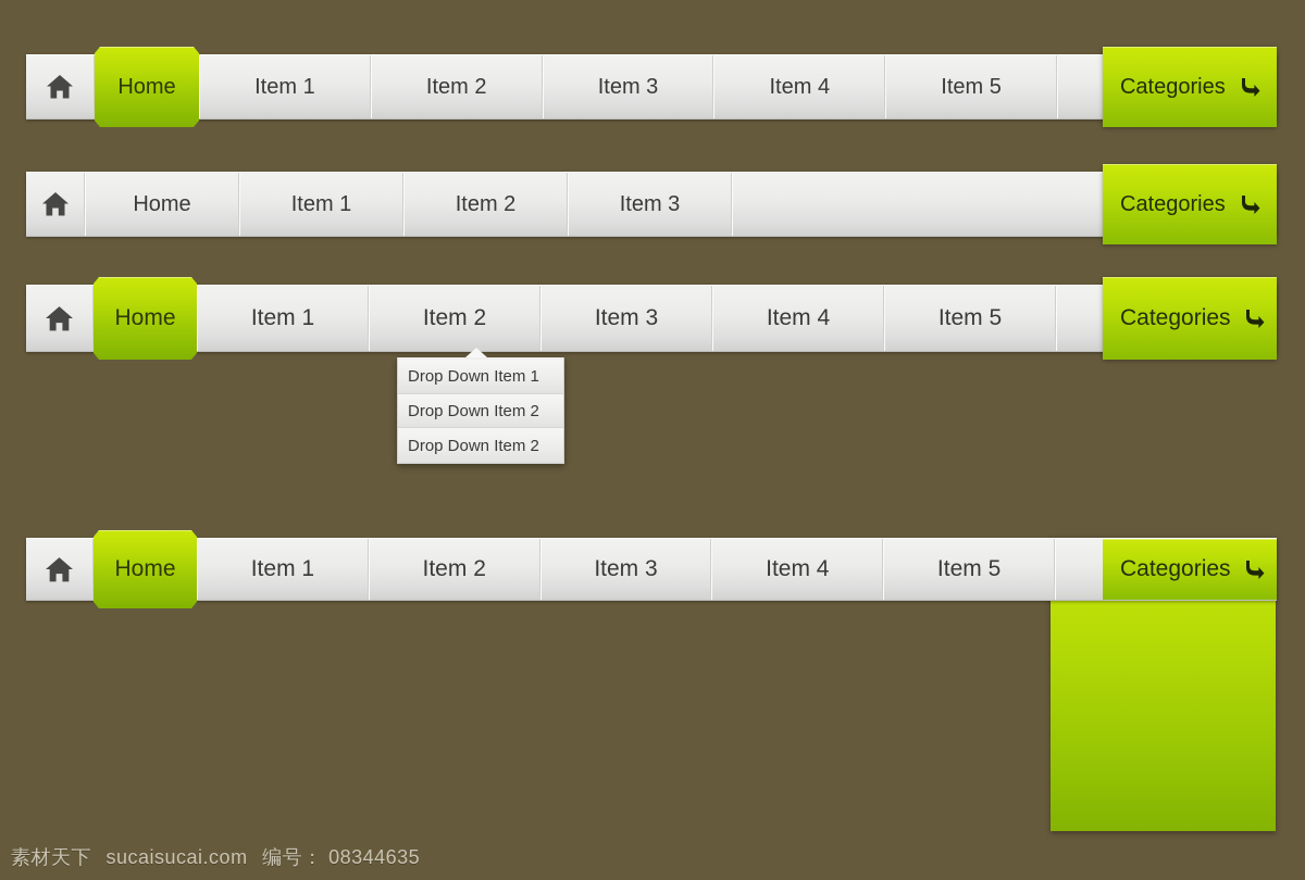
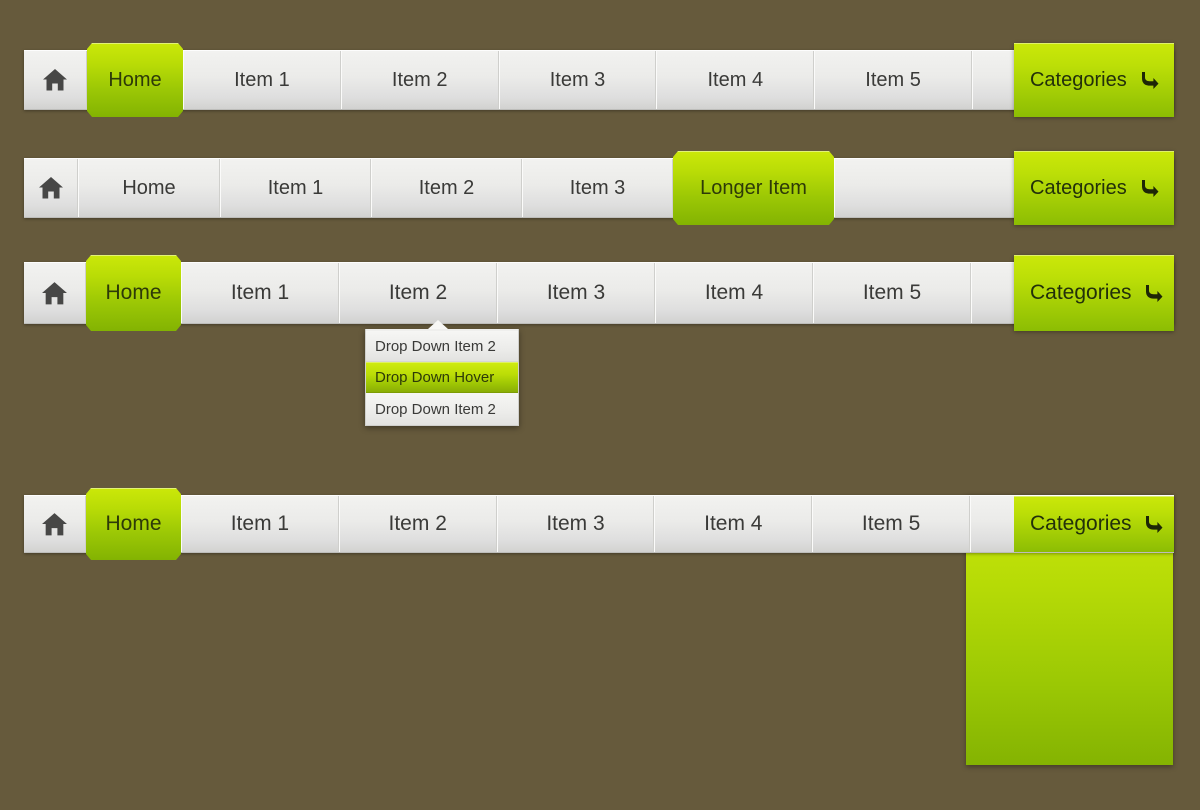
  Home
  Item 1
  Item 2
  Item 3
  Item 4
  Item 5
  Categories
  Home
  Item 1
  Item 2
  Item 3
+ Longer Item
  Categories
  Home
  Item 1
  Item 2
  Item 3
  Item 4
  Item 5
  Categories
- Drop Down Item 1
  Drop Down Item 2
+ Drop Down Hover
  Drop Down Item 2
  Home
  Item 1
  Item 2
  Item 3
  Item 4
  Item 5
  Categories
- 素材天下 sucaisucai.com 编号： 08344635
